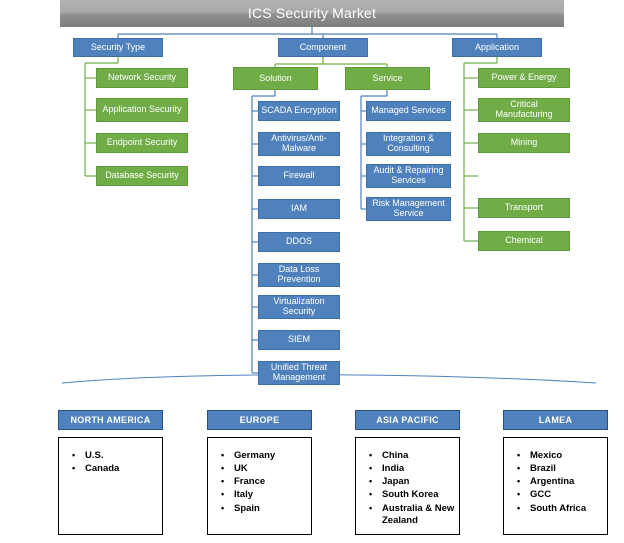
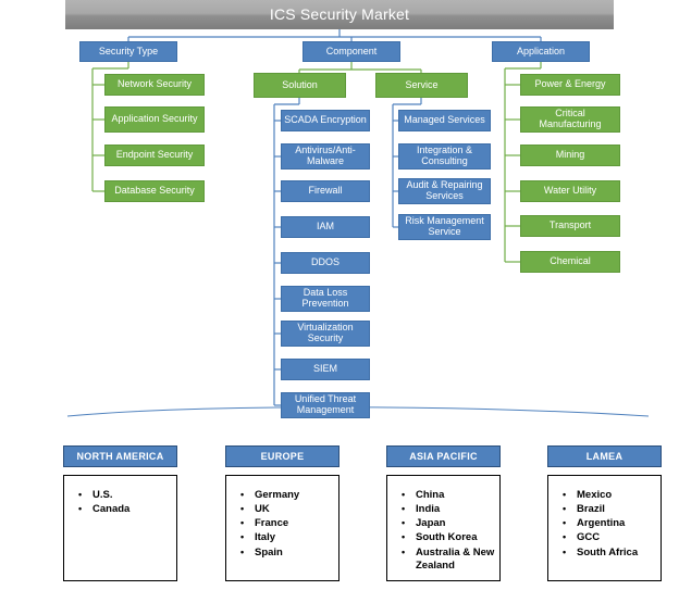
  ICS Security Market
  Security Type
  Component
  Application
  Network Security
  Application Security
  Endpoint Security
  Database Security
  Solution
  Service
  SCADA Encryption
  Antivirus/Anti-Malware
  Firewall
  IAM
  DDOS
  Data Loss Prevention
  Virtualization Security
  SIEM
  Unified Threat Management
  Managed Services
  Integration & Consulting
  Audit & Repairing Services
  Risk Management Service
  Power & Energy
  Critical Manufacturing
  Mining
+ Water Utility
  Transport
  Chemical
  NORTH AMERICA
  U.S.
  Canada
  EUROPE
  Germany
  UK
  France
  Italy
  Spain
  ASIA PACIFIC
  China
  India
  Japan
  South Korea
  Australia & New Zealand
  LAMEA
  Mexico
  Brazil
  Argentina
  GCC
  South Africa
